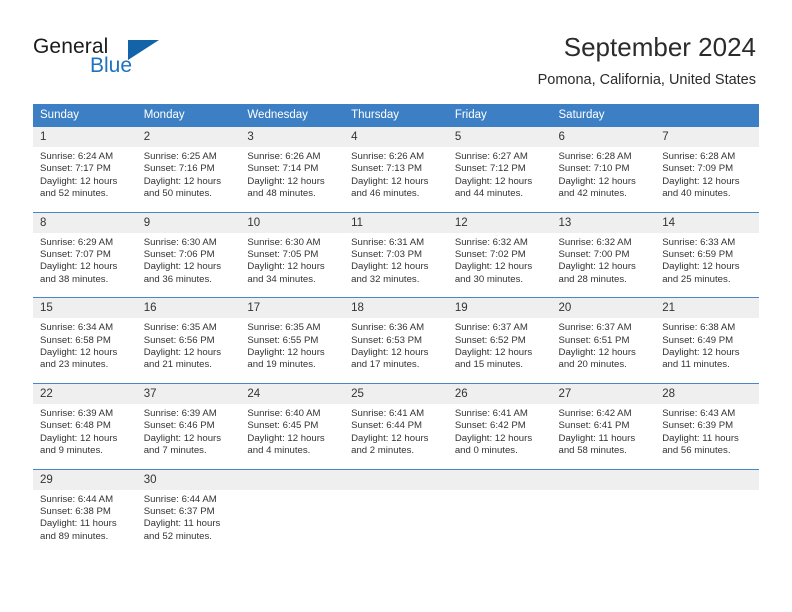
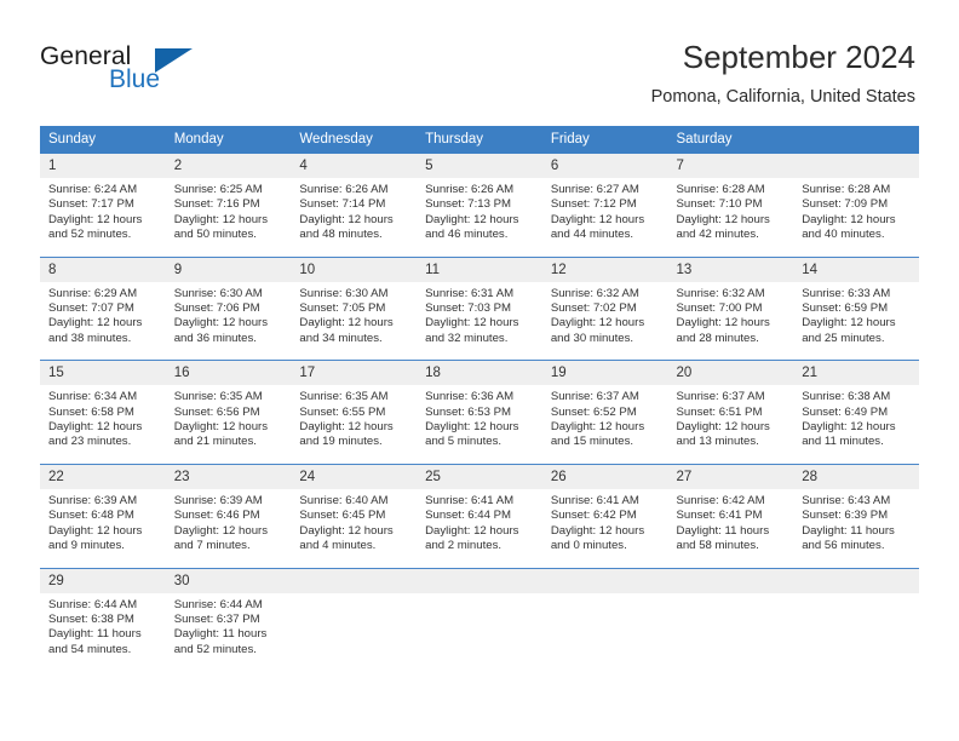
  General
  Blue
  September 2024
  Pomona, California, United States
  Sunday
  Monday
  Wednesday
  Thursday
  Friday
  Saturday
  1
  2
- 3
  4
  5
  6
  7
  Sunrise: 6:24 AM
  Sunset: 7:17 PM
  Daylight: 12 hours
  and 52 minutes.
  Sunrise: 6:25 AM
  Sunset: 7:16 PM
  Daylight: 12 hours
  and 50 minutes.
  Sunrise: 6:26 AM
  Sunset: 7:14 PM
  Daylight: 12 hours
  and 48 minutes.
  Sunrise: 6:26 AM
  Sunset: 7:13 PM
  Daylight: 12 hours
  and 46 minutes.
  Sunrise: 6:27 AM
  Sunset: 7:12 PM
  Daylight: 12 hours
  and 44 minutes.
  Sunrise: 6:28 AM
  Sunset: 7:10 PM
  Daylight: 12 hours
  and 42 minutes.
  Sunrise: 6:28 AM
  Sunset: 7:09 PM
  Daylight: 12 hours
  and 40 minutes.
  8
  9
  10
  11
  12
  13
  14
  Sunrise: 6:29 AM
  Sunset: 7:07 PM
  Daylight: 12 hours
  and 38 minutes.
  Sunrise: 6:30 AM
  Sunset: 7:06 PM
  Daylight: 12 hours
  and 36 minutes.
  Sunrise: 6:30 AM
  Sunset: 7:05 PM
  Daylight: 12 hours
  and 34 minutes.
  Sunrise: 6:31 AM
  Sunset: 7:03 PM
  Daylight: 12 hours
  and 32 minutes.
  Sunrise: 6:32 AM
  Sunset: 7:02 PM
  Daylight: 12 hours
  and 30 minutes.
  Sunrise: 6:32 AM
  Sunset: 7:00 PM
  Daylight: 12 hours
  and 28 minutes.
  Sunrise: 6:33 AM
  Sunset: 6:59 PM
  Daylight: 12 hours
  and 25 minutes.
  15
  16
  17
  18
  19
  20
  21
  Sunrise: 6:34 AM
  Sunset: 6:58 PM
  Daylight: 12 hours
  and 23 minutes.
  Sunrise: 6:35 AM
  Sunset: 6:56 PM
  Daylight: 12 hours
  and 21 minutes.
  Sunrise: 6:35 AM
  Sunset: 6:55 PM
  Daylight: 12 hours
  and 19 minutes.
  Sunrise: 6:36 AM
  Sunset: 6:53 PM
  Daylight: 12 hours
- and 17 minutes.
+ and 5 minutes.
  Sunrise: 6:37 AM
  Sunset: 6:52 PM
  Daylight: 12 hours
  and 15 minutes.
  Sunrise: 6:37 AM
  Sunset: 6:51 PM
  Daylight: 12 hours
- and 20 minutes.
+ and 13 minutes.
  Sunrise: 6:38 AM
  Sunset: 6:49 PM
  Daylight: 12 hours
  and 11 minutes.
  22
- 37
+ 23
  24
  25
  26
  27
  28
  Sunrise: 6:39 AM
  Sunset: 6:48 PM
  Daylight: 12 hours
  and 9 minutes.
  Sunrise: 6:39 AM
  Sunset: 6:46 PM
  Daylight: 12 hours
  and 7 minutes.
  Sunrise: 6:40 AM
  Sunset: 6:45 PM
  Daylight: 12 hours
  and 4 minutes.
  Sunrise: 6:41 AM
  Sunset: 6:44 PM
  Daylight: 12 hours
  and 2 minutes.
  Sunrise: 6:41 AM
  Sunset: 6:42 PM
  Daylight: 12 hours
  and 0 minutes.
  Sunrise: 6:42 AM
  Sunset: 6:41 PM
  Daylight: 11 hours
  and 58 minutes.
  Sunrise: 6:43 AM
  Sunset: 6:39 PM
  Daylight: 11 hours
  and 56 minutes.
  29
  30
  Sunrise: 6:44 AM
  Sunset: 6:38 PM
  Daylight: 11 hours
- and 89 minutes.
+ and 54 minutes.
  Sunrise: 6:44 AM
  Sunset: 6:37 PM
  Daylight: 11 hours
  and 52 minutes.
